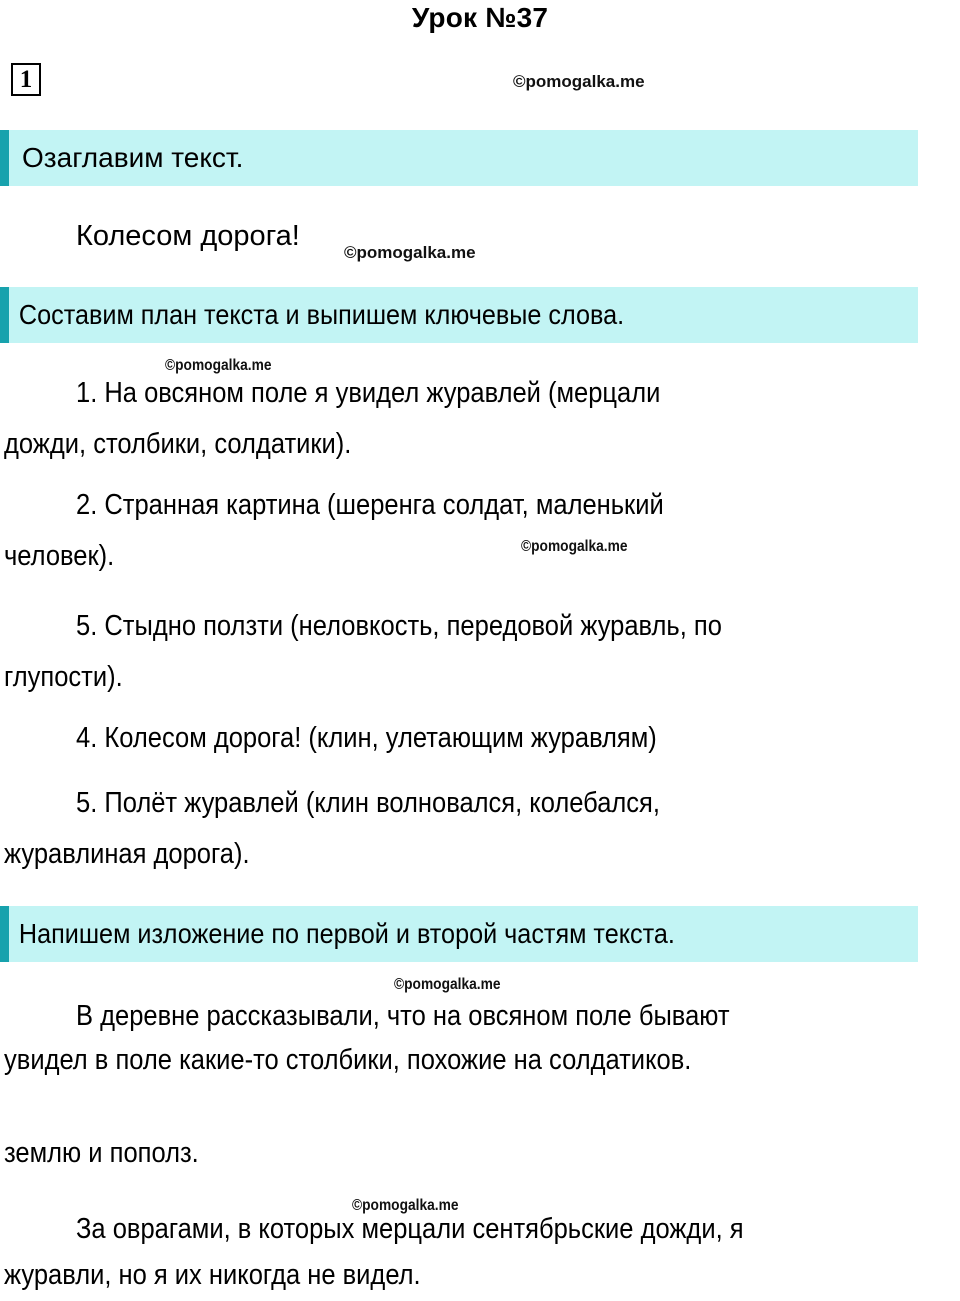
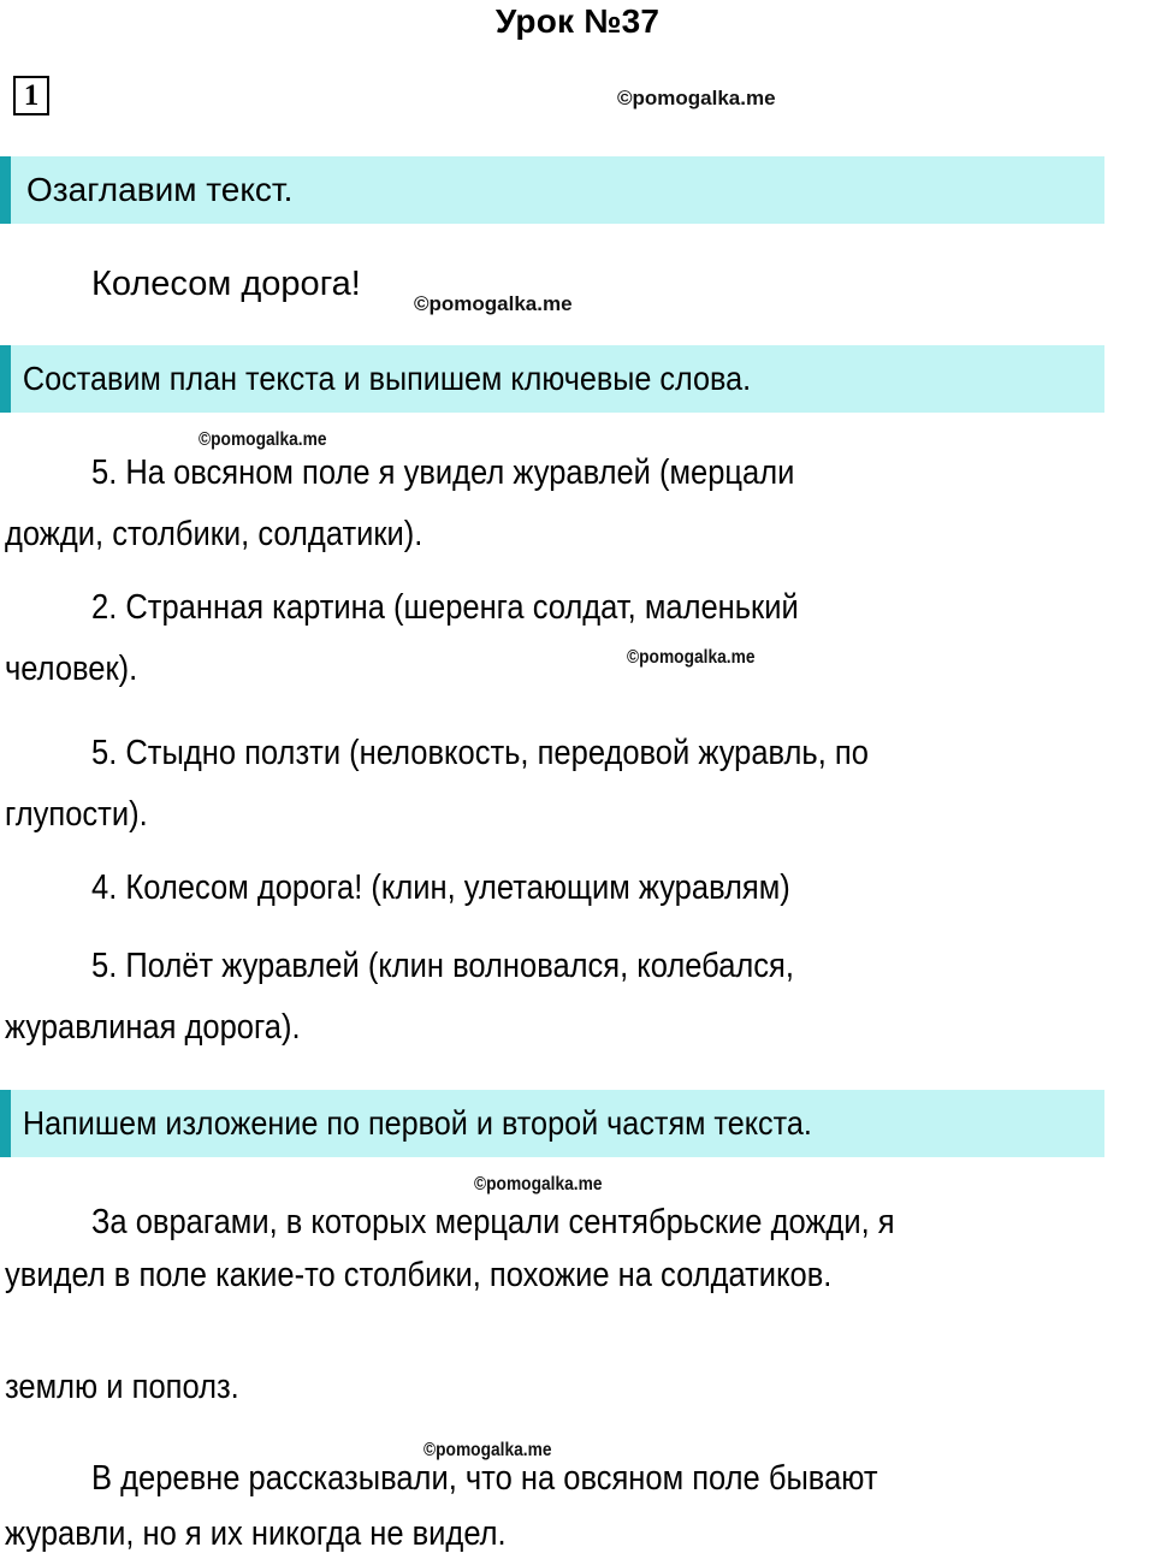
  Урок №37
  1
  ©pomogalka.me
  Озаглавим текст.
  Колесом дорога!
  ©pomogalka.me
  Составим план текста и выпишем ключевые слова.
  ©pomogalka.me
- 1. На овсяном поле я увидел журавлей (мерцали
+ 5. На овсяном поле я увидел журавлей (мерцали
  дожди, столбики, солдатики).
  2. Странная картина (шеренга солдат, маленький
  человек).
  ©pomogalka.me
  5. Стыдно ползти (неловкость, передовой журавль, по
  глупости).
  4. Колесом дорога! (клин, улетающим журавлям)
  5. Полёт журавлей (клин волновался, колебался,
  журавлиная дорога).
  Напишем изложение по первой и второй частям текста.
  ©pomogalka.me
- В деревне рассказывали, что на овсяном поле бывают
+ За оврагами, в которых мерцали сентябрьские дожди, я
  увидел в поле какие-то столбики, похожие на солдатиков.
  землю и пополз.
  ©pomogalka.me
- За оврагами, в которых мерцали сентябрьские дожди, я
+ В деревне рассказывали, что на овсяном поле бывают
  журавли, но я их никогда не видел.
